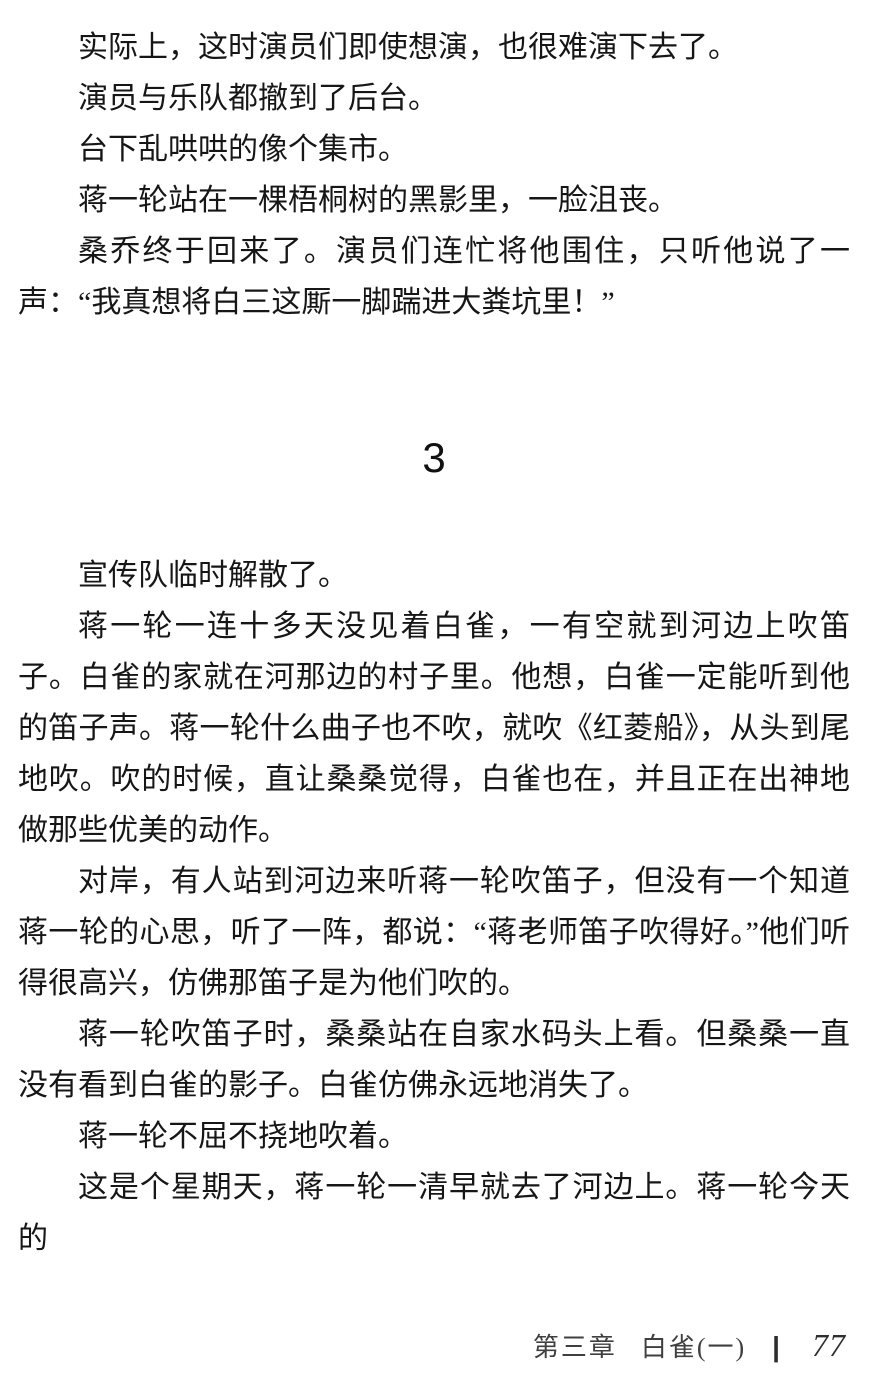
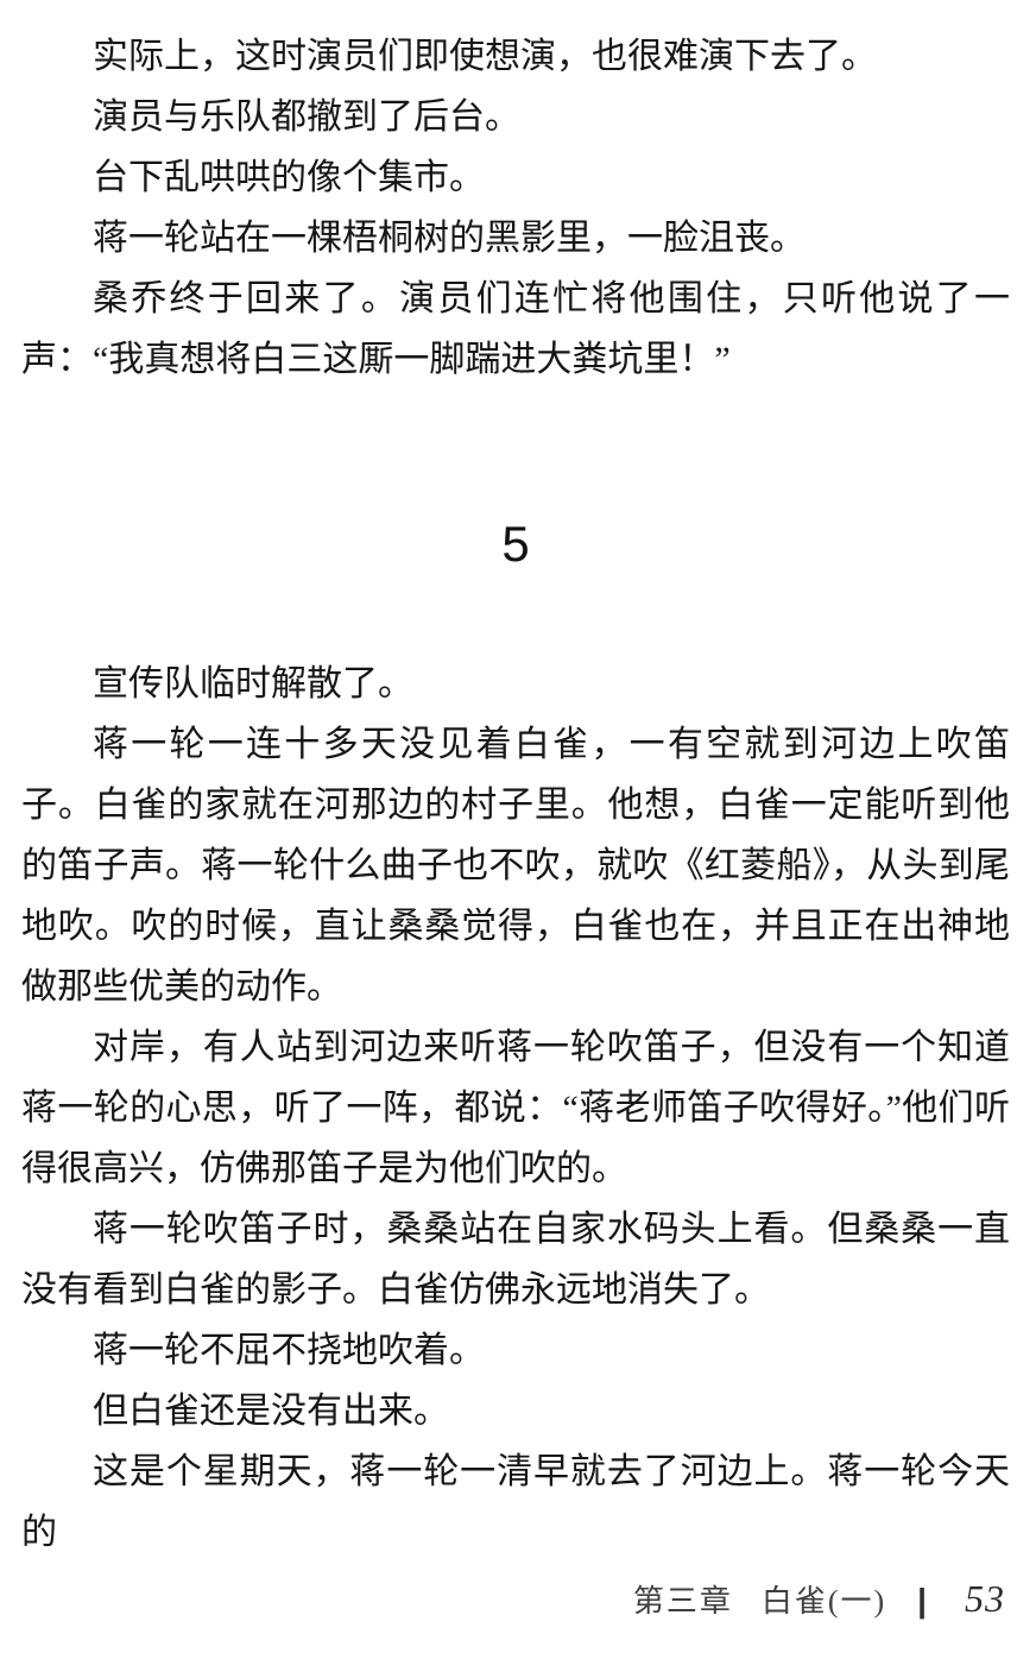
  实际上，这时演员们即使想演，也很难演下去了。
  演员与乐队都撤到了后台。
  台下乱哄哄的像个集市。
  蒋一轮站在一棵梧桐树的黑影里，一脸沮丧。
  桑乔终于回来了。演员们连忙将他围住，只听他说了一声：“我真想将白三这厮一脚踹进大粪坑里！”
- 3
+ 5
  宣传队临时解散了。
  蒋一轮一连十多天没见着白雀，一有空就到河边上吹笛子。白雀的家就在河那边的村子里。他想，白雀一定能听到他的笛子声。蒋一轮什么曲子也不吹，就吹《红菱船》，从头到尾地吹。吹的时候，直让桑桑觉得，白雀也在，并且正在出神地做那些优美的动作。
  对岸，有人站到河边来听蒋一轮吹笛子，但没有一个知道蒋一轮的心思，听了一阵，都说：“蒋老师笛子吹得好。”他们听得很高兴，仿佛那笛子是为他们吹的。
  蒋一轮吹笛子时，桑桑站在自家水码头上看。但桑桑一直没有看到白雀的影子。白雀仿佛永远地消失了。
  蒋一轮不屈不挠地吹着。
+ 但白雀还是没有出来。
  这是个星期天，蒋一轮一清早就去了河边上。蒋一轮今天的
  第三章
  白雀(一)
  |
- 77
+ 53
